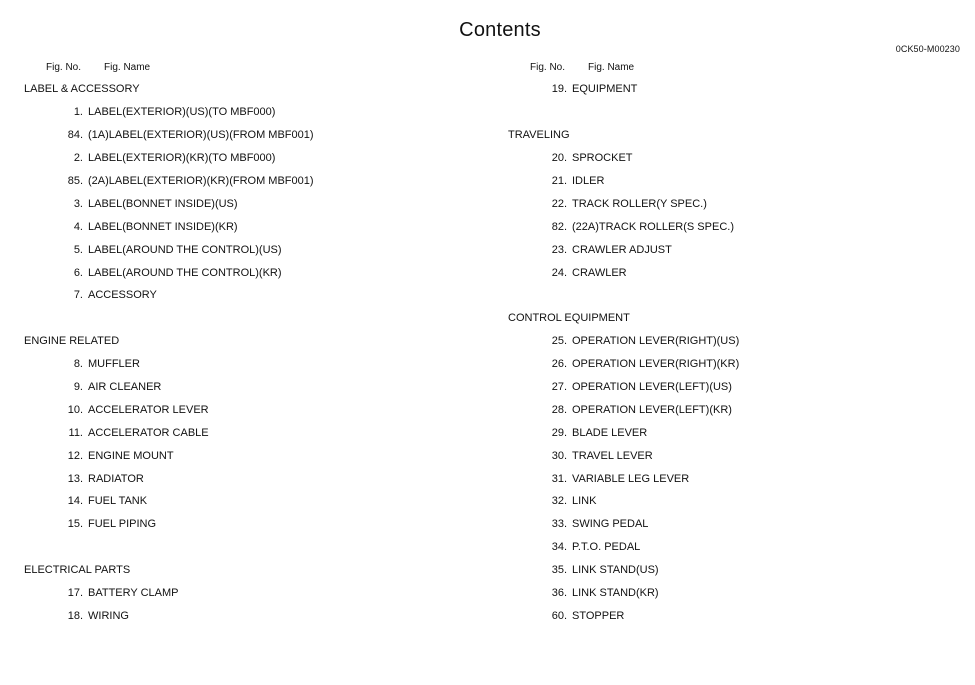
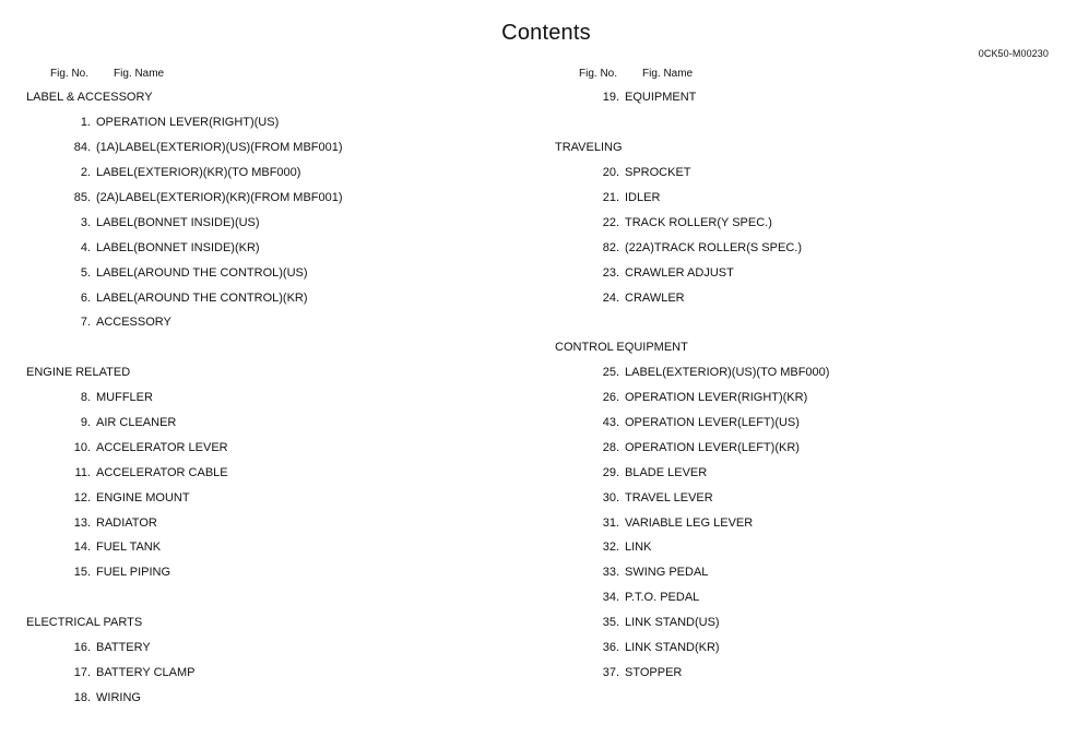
  Contents
  0CK50-M00230
  Fig. No.
  Fig. Name
  LABEL & ACCESSORY
  1.
- LABEL(EXTERIOR)(US)(TO MBF000)
+ OPERATION LEVER(RIGHT)(US)
  84.
  (1A)LABEL(EXTERIOR)(US)(FROM MBF001)
  2.
  LABEL(EXTERIOR)(KR)(TO MBF000)
  85.
  (2A)LABEL(EXTERIOR)(KR)(FROM MBF001)
  3.
  LABEL(BONNET INSIDE)(US)
  4.
  LABEL(BONNET INSIDE)(KR)
  5.
  LABEL(AROUND THE CONTROL)(US)
  6.
  LABEL(AROUND THE CONTROL)(KR)
  7.
  ACCESSORY
  ENGINE RELATED
  8.
  MUFFLER
  9.
  AIR CLEANER
  10.
  ACCELERATOR LEVER
  11.
  ACCELERATOR CABLE
  12.
  ENGINE MOUNT
  13.
  RADIATOR
  14.
  FUEL TANK
  15.
  FUEL PIPING
  ELECTRICAL PARTS
+ 16.
+ BATTERY
  17.
  BATTERY CLAMP
  18.
  WIRING
  Fig. No.
  Fig. Name
  19.
  EQUIPMENT
  TRAVELING
  20.
  SPROCKET
  21.
  IDLER
  22.
  TRACK ROLLER(Y SPEC.)
  82.
  (22A)TRACK ROLLER(S SPEC.)
  23.
  CRAWLER ADJUST
  24.
  CRAWLER
  CONTROL EQUIPMENT
  25.
- OPERATION LEVER(RIGHT)(US)
+ LABEL(EXTERIOR)(US)(TO MBF000)
  26.
  OPERATION LEVER(RIGHT)(KR)
- 27.
+ 43.
  OPERATION LEVER(LEFT)(US)
  28.
  OPERATION LEVER(LEFT)(KR)
  29.
  BLADE LEVER
  30.
  TRAVEL LEVER
  31.
  VARIABLE LEG LEVER
  32.
  LINK
  33.
  SWING PEDAL
  34.
  P.T.O. PEDAL
  35.
  LINK STAND(US)
  36.
  LINK STAND(KR)
- 60.
+ 37.
  STOPPER
